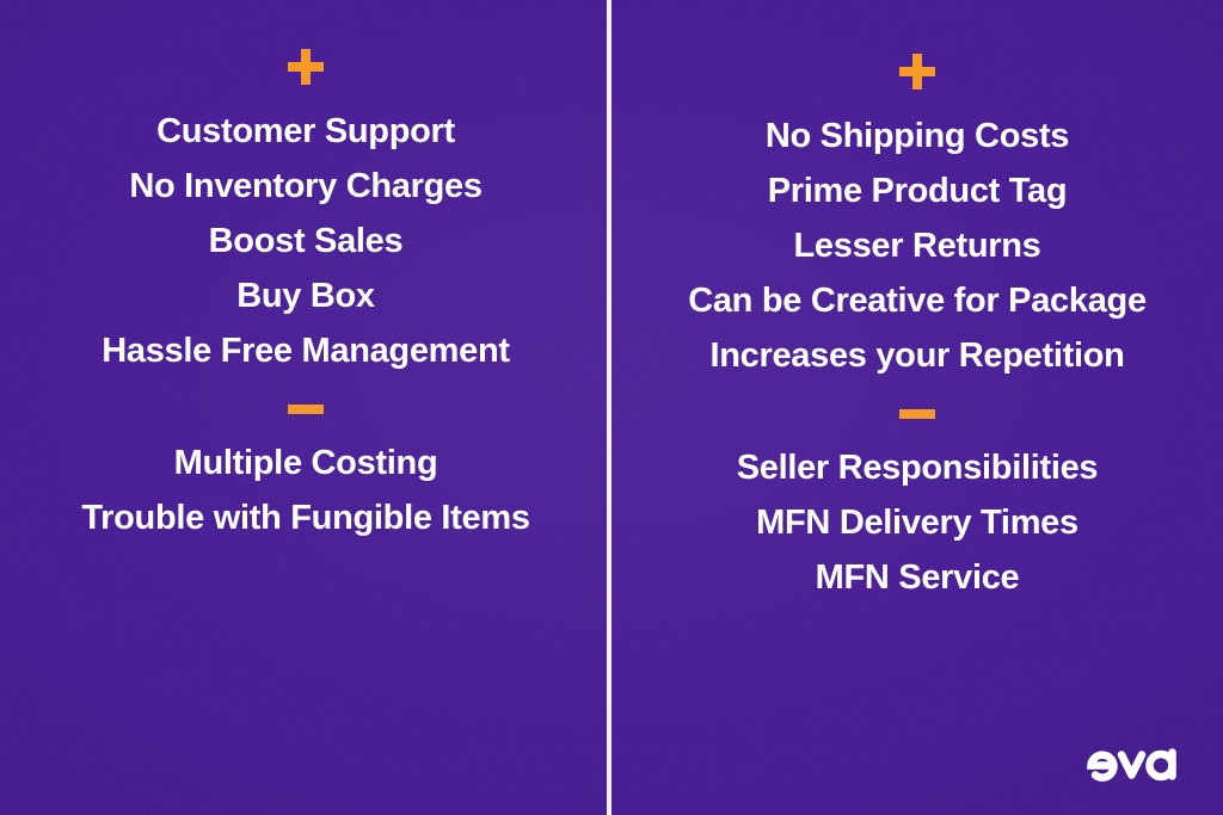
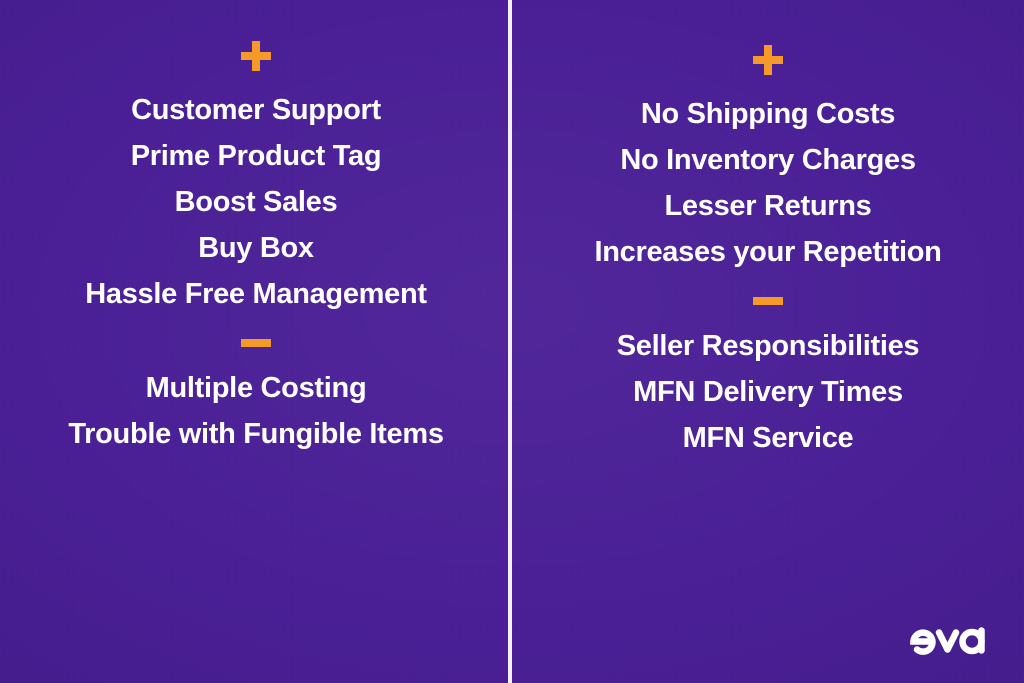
  Customer Support
- No Inventory Charges
+ Prime Product Tag
  Boost Sales
  Buy Box
  Hassle Free Management
  Multiple Costing
  Trouble with Fungible Items
  No Shipping Costs
- Prime Product Tag
+ No Inventory Charges
  Lesser Returns
- Can be Creative for Package
  Increases your Repetition
  Seller Responsibilities
  MFN Delivery Times
  MFN Service
